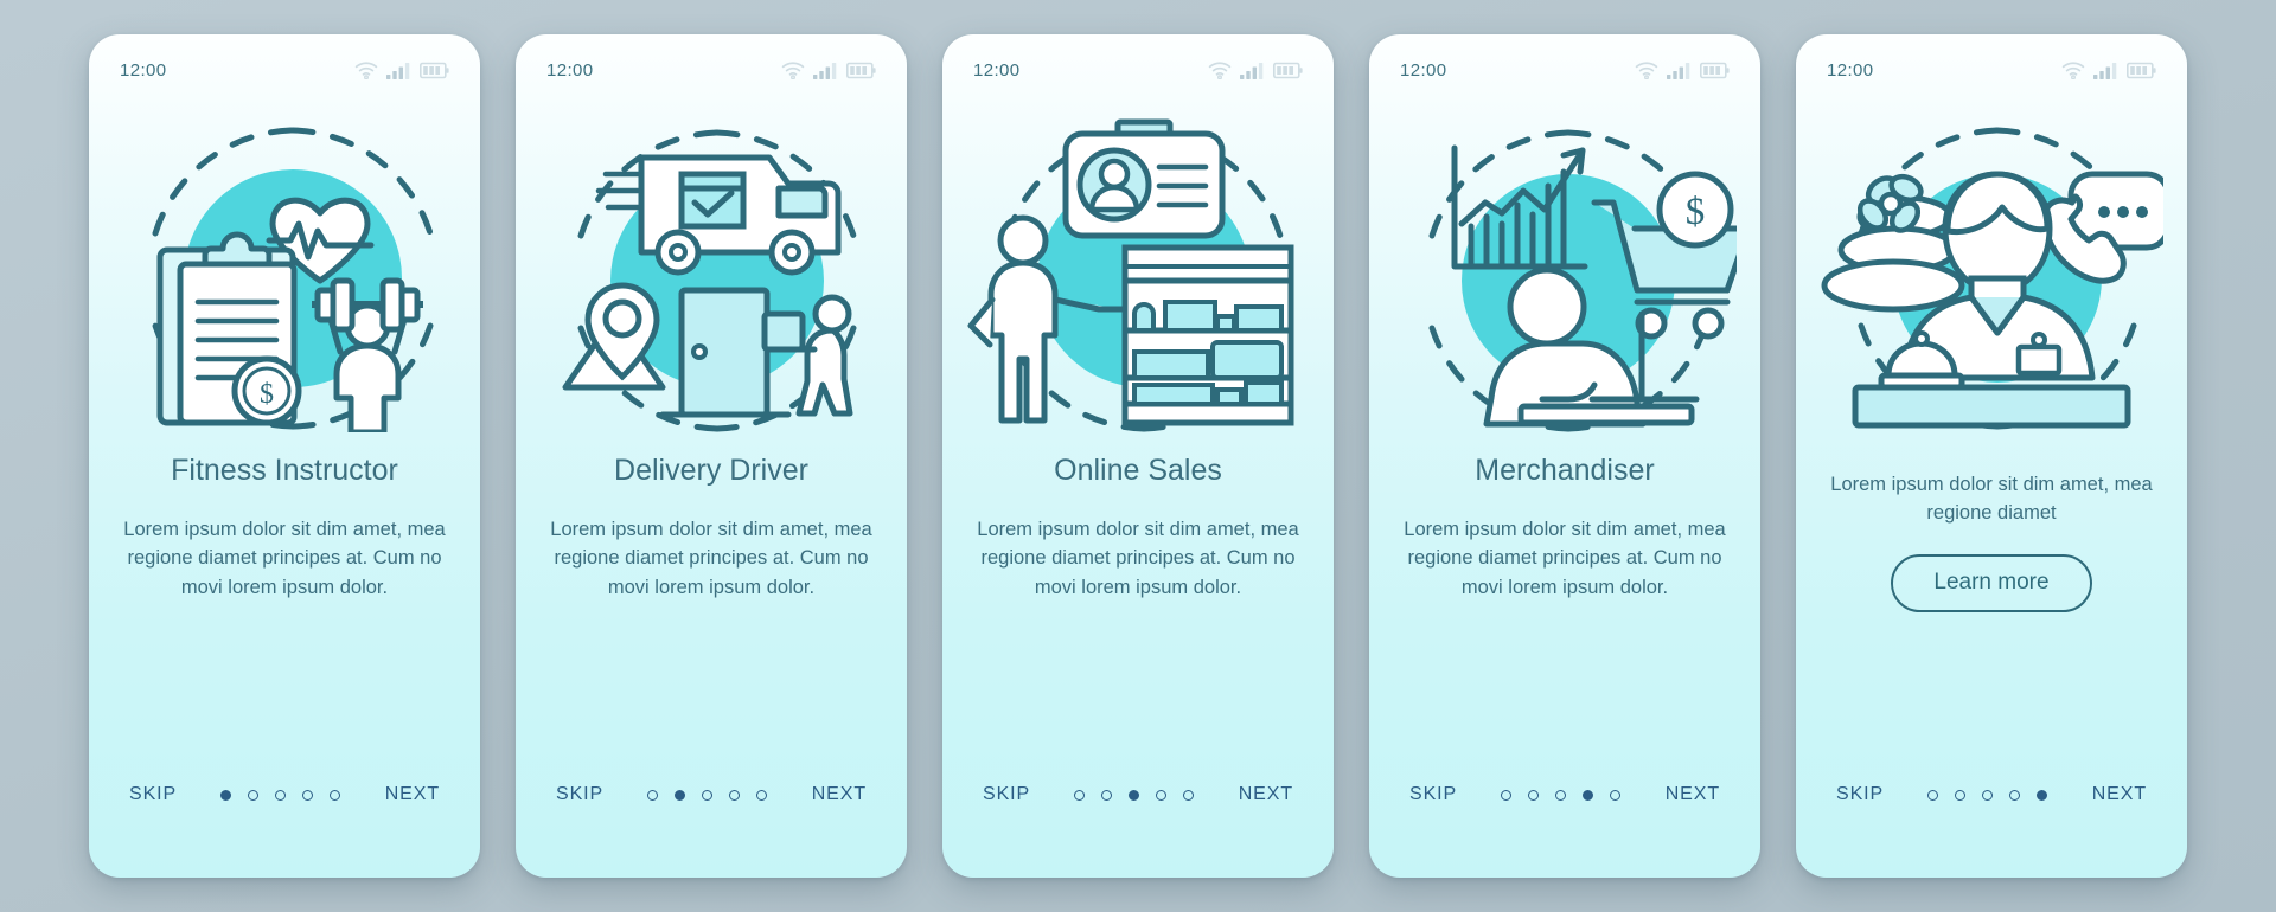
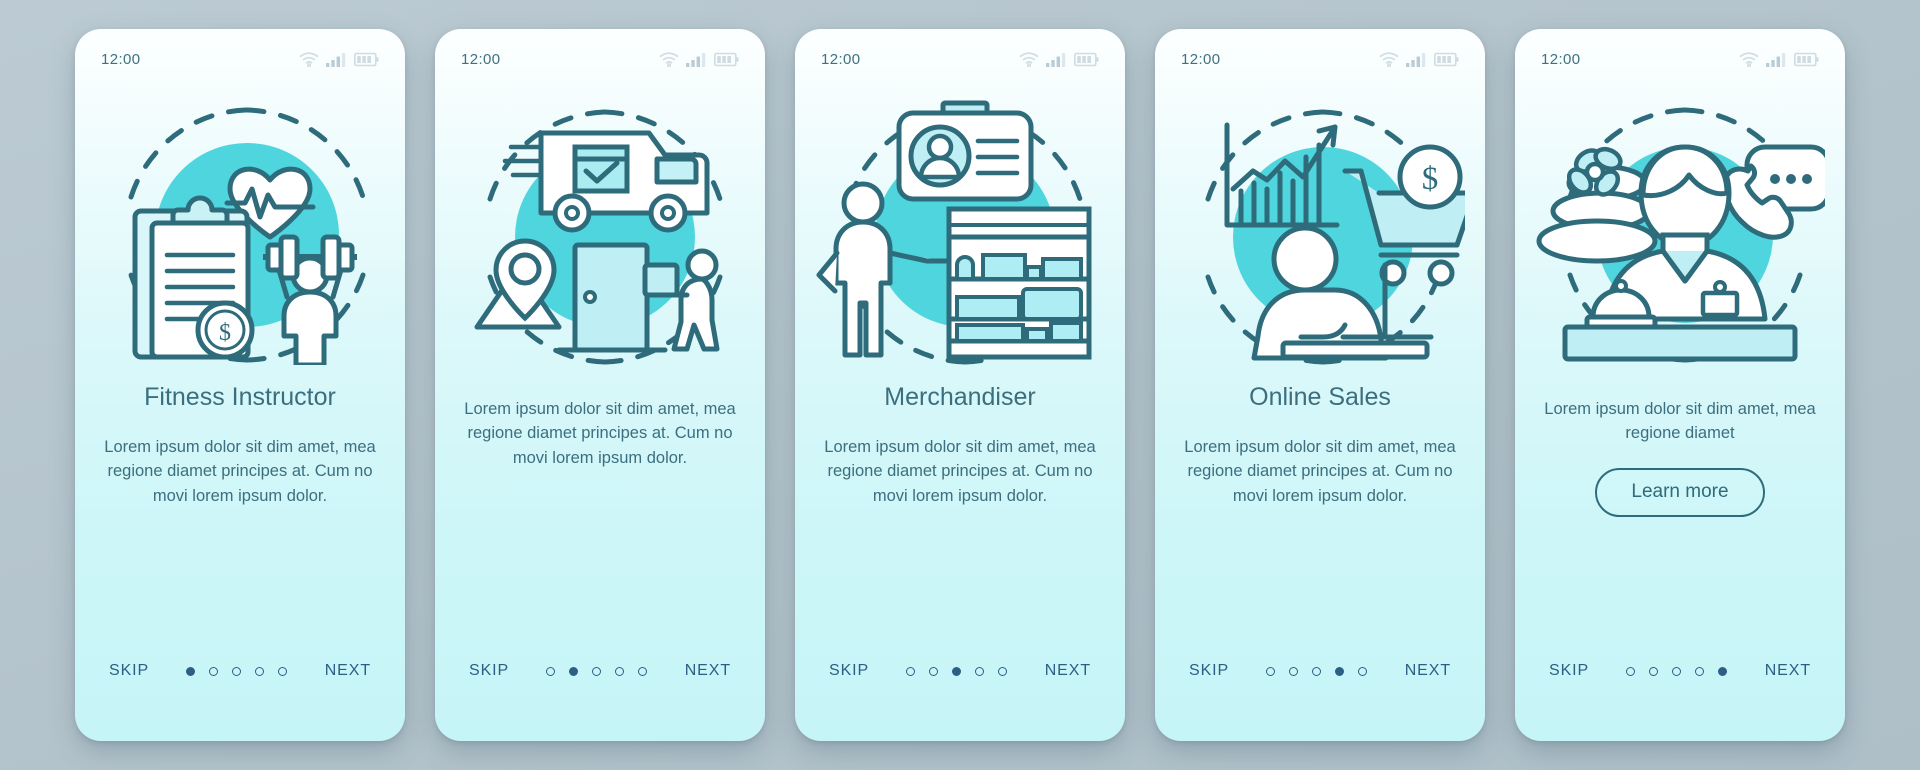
  12:00
  $
  Fitness Instructor
  Lorem ipsum dolor sit dim amet, mea regione diamet principes at. Cum no movi lorem ipsum dolor.
  SKIP
  NEXT
  12:00
- Delivery Driver
  Lorem ipsum dolor sit dim amet, mea regione diamet principes at. Cum no movi lorem ipsum dolor.
  SKIP
  NEXT
  12:00
- Online Sales
+ Merchandiser
  Lorem ipsum dolor sit dim amet, mea regione diamet principes at. Cum no movi lorem ipsum dolor.
  SKIP
  NEXT
  12:00
  $
- Merchandiser
+ Online Sales
  Lorem ipsum dolor sit dim amet, mea regione diamet principes at. Cum no movi lorem ipsum dolor.
  SKIP
  NEXT
  12:00
  Lorem ipsum dolor sit dim amet, mea regione diamet
  Learn more
  SKIP
  NEXT
